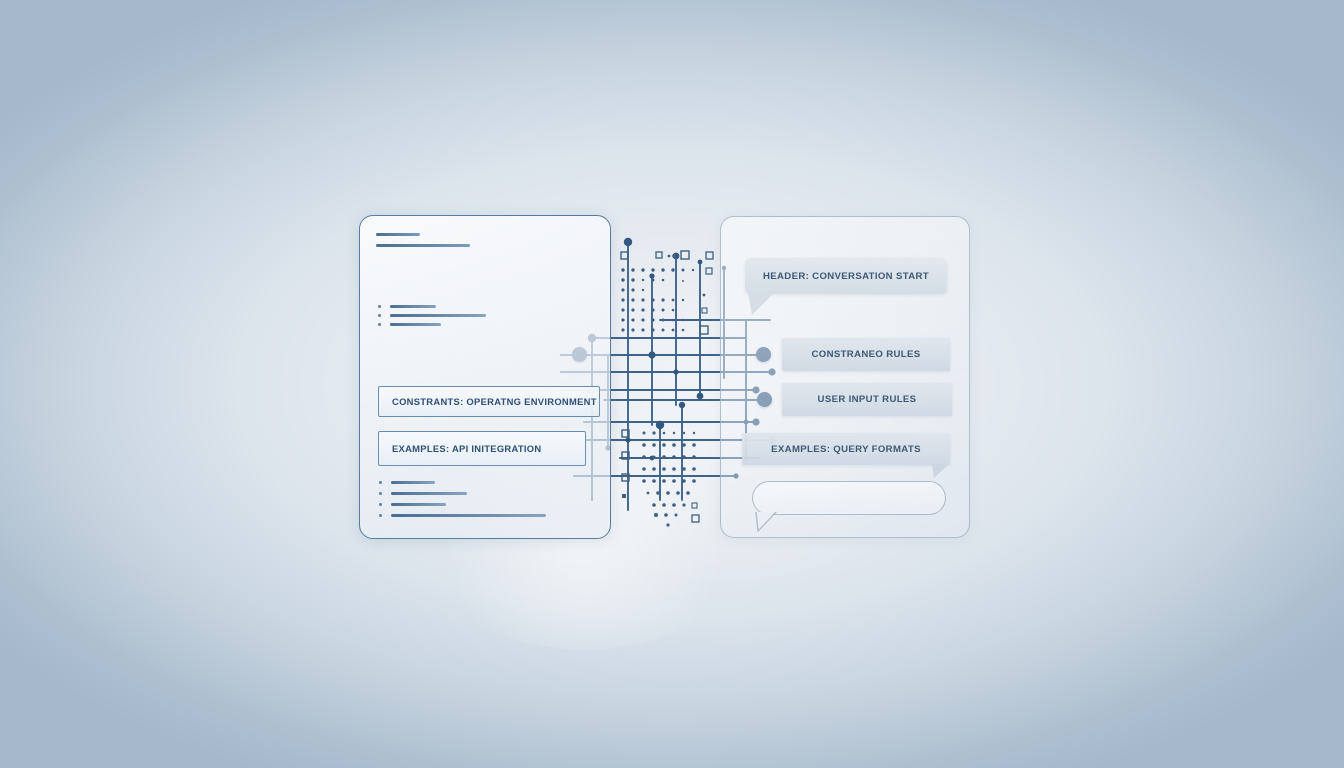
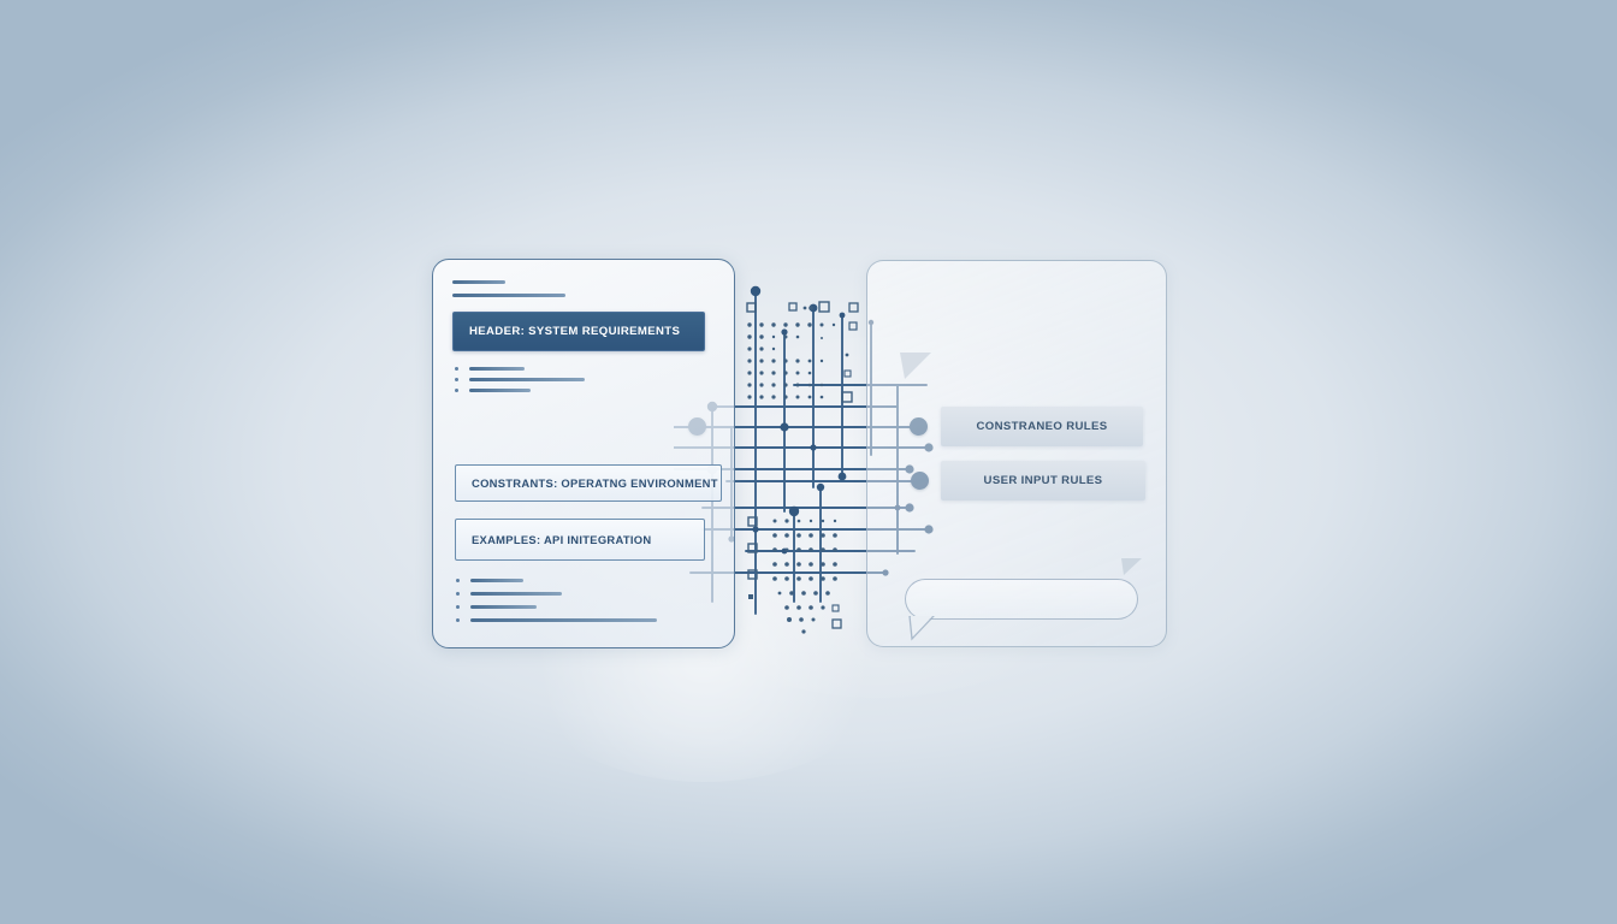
+ HEADER: SYSTEM REQUIREMENTS
  CONSTRANTS: OPERATNG ENVIRONMENT
  EXAMPLES: API INITEGRATION
- HEADER: CONVERSATION START
  CONSTRANEO RULES
  USER INPUT RULES
- EXAMPLES: QUERY FORMATS
